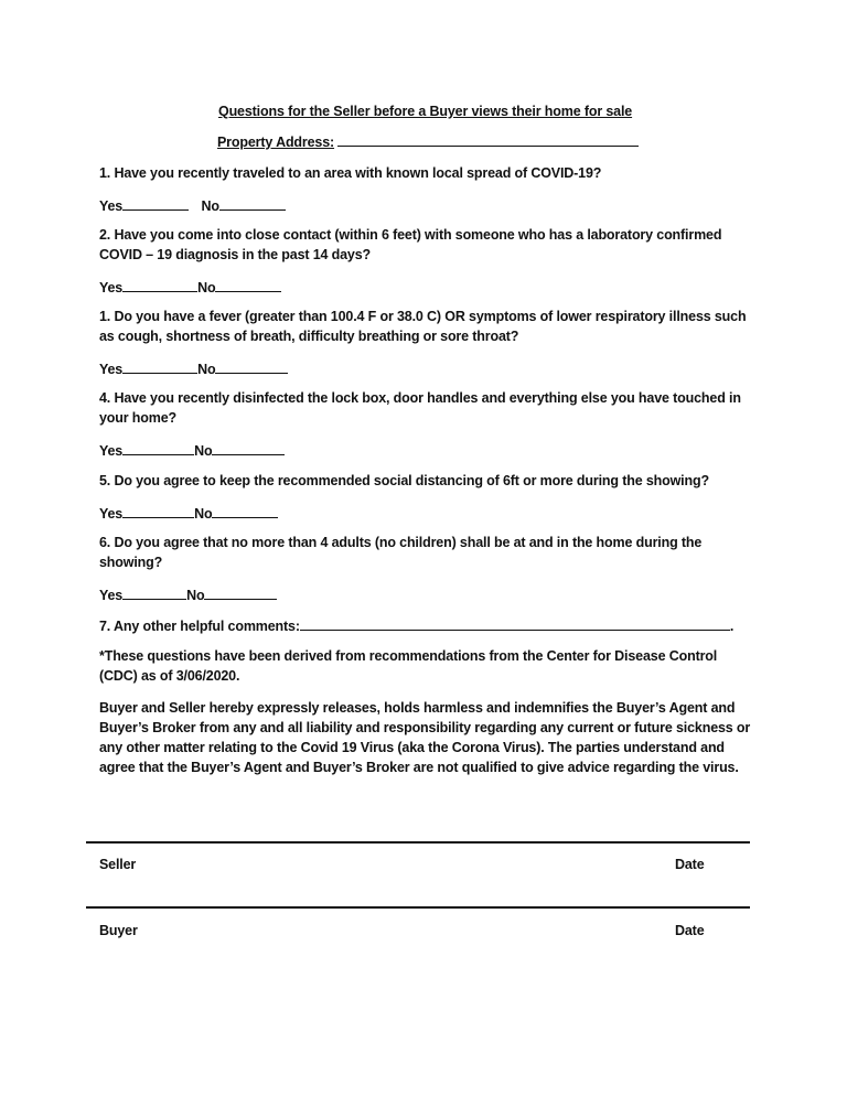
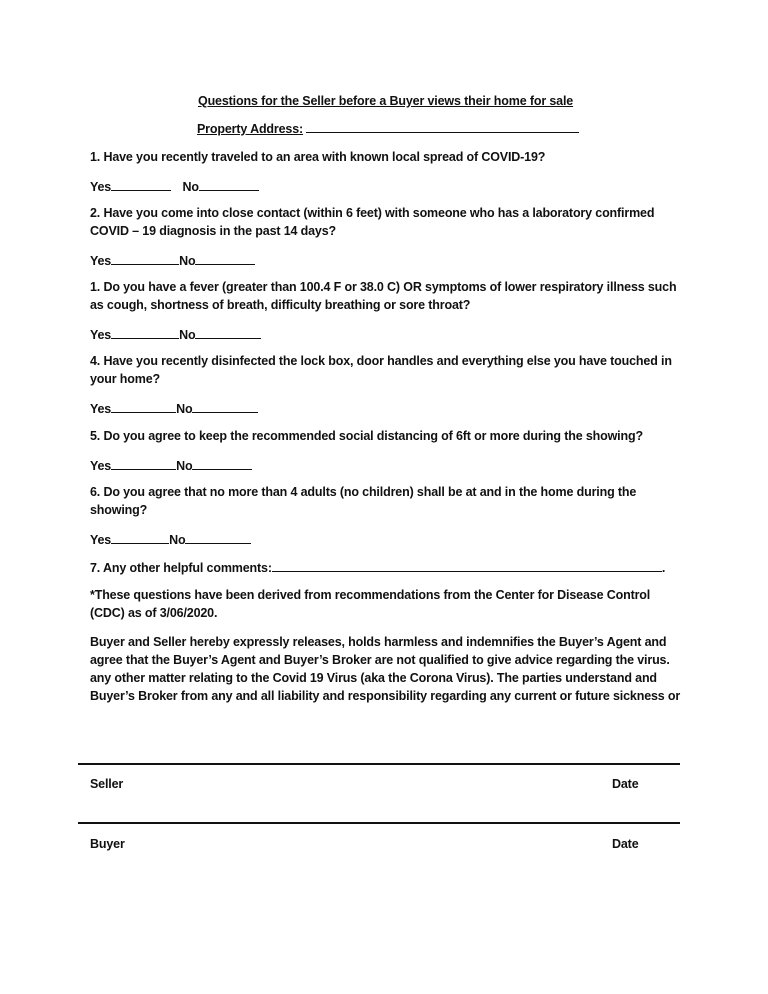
  Questions for the Seller before a Buyer views their home for sale
  Property Address:
  1. Have you recently traveled to an area with known local spread of COVID-19?
  Yes No
  2. Have you come into close contact (within 6 feet) with someone who has a laboratory confirmed
  COVID – 19 diagnosis in the past 14 days?
  Yes No
  1. Do you have a fever (greater than 100.4 F or 38.0 C) OR symptoms of lower respiratory illness such
  as cough, shortness of breath, difficulty breathing or sore throat?
  Yes No
  4. Have you recently disinfected the lock box, door handles and everything else you have touched in
  your home?
  Yes No
  5. Do you agree to keep the recommended social distancing of 6ft or more during the showing?
  Yes No
  6. Do you agree that no more than 4 adults (no children) shall be at and in the home during the
  showing?
  Yes No
  7. Any other helpful comments: .
  *These questions have been derived from recommendations from the Center for Disease Control
  (CDC) as of 3/06/2020.
  Buyer and Seller hereby expressly releases, holds harmless and indemnifies the Buyer’s Agent and
- Buyer’s Broker from any and all liability and responsibility regarding any current or future sickness or
+ agree that the Buyer’s Agent and Buyer’s Broker are not qualified to give advice regarding the virus.
  any other matter relating to the Covid 19 Virus (aka the Corona Virus). The parties understand and
- agree that the Buyer’s Agent and Buyer’s Broker are not qualified to give advice regarding the virus.
+ Buyer’s Broker from any and all liability and responsibility regarding any current or future sickness or
  Seller
  Date
  Buyer
  Date
